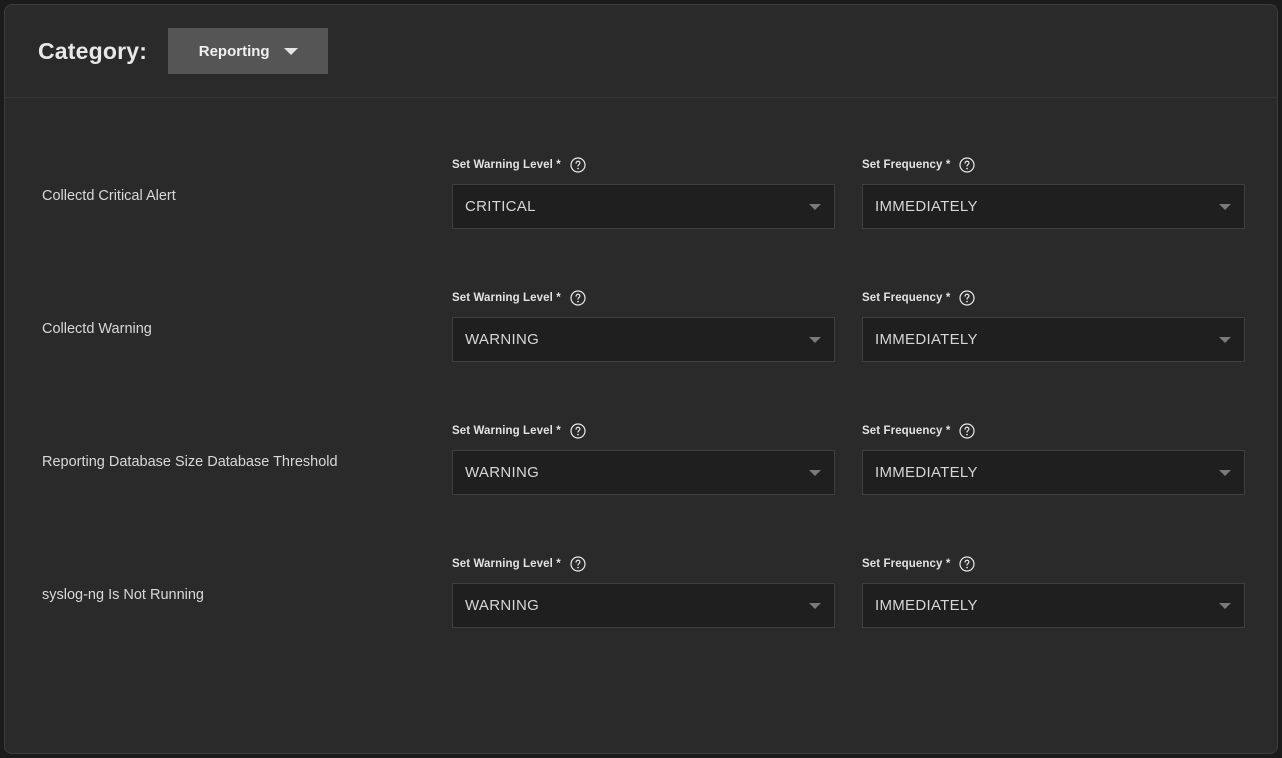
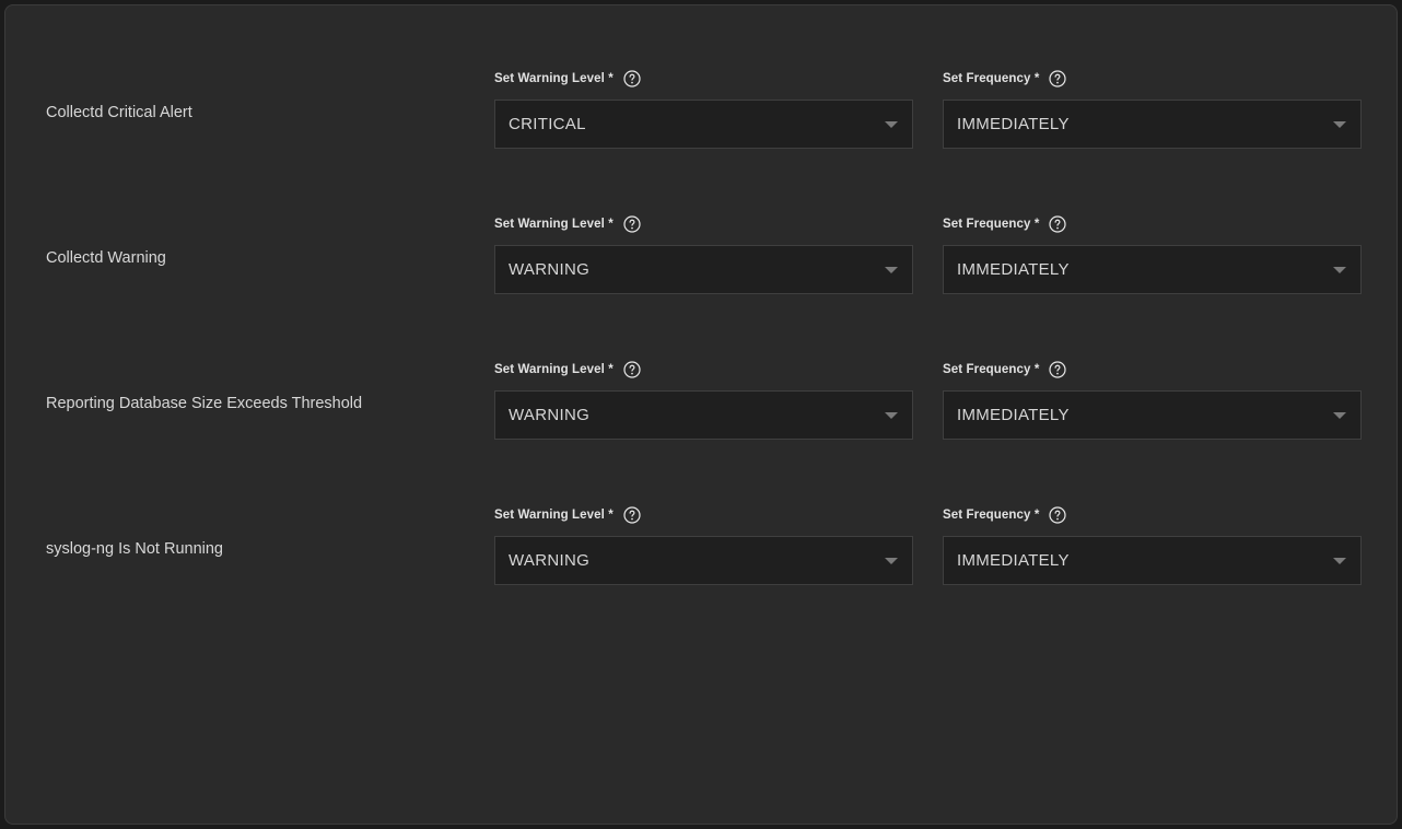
- Category:
- Reporting
  Collectd Critical Alert
  Set Warning Level *
  CRITICAL
  Set Frequency *
  IMMEDIATELY
  Collectd Warning
  Set Warning Level *
  WARNING
  Set Frequency *
  IMMEDIATELY
- Reporting Database Size Database Threshold
+ Reporting Database Size Exceeds Threshold
  Set Warning Level *
  WARNING
  Set Frequency *
  IMMEDIATELY
  syslog-ng Is Not Running
  Set Warning Level *
  WARNING
  Set Frequency *
  IMMEDIATELY
